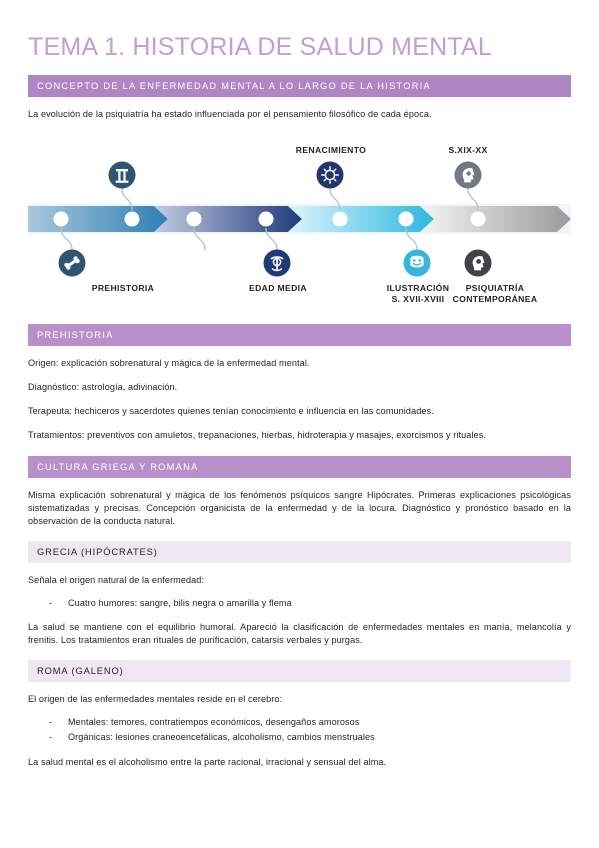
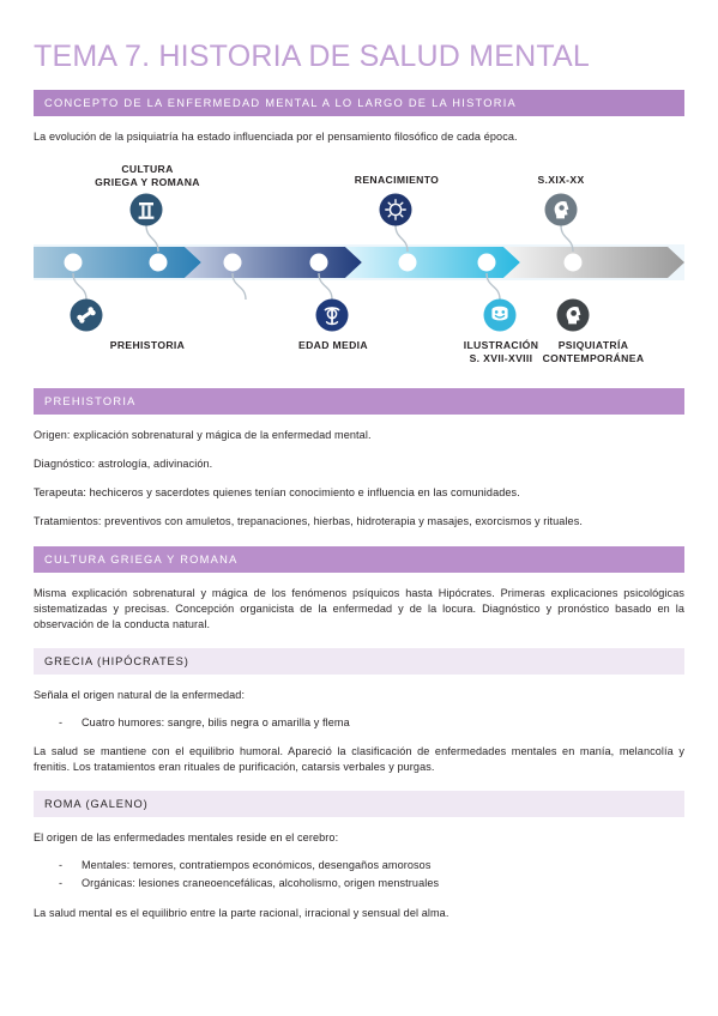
- TEMA 1. HISTORIA DE SALUD MENTAL
+ TEMA 7. HISTORIA DE SALUD MENTAL
  CONCEPTO DE LA ENFERMEDAD MENTAL A LO LARGO DE LA HISTORIA
  La evolución de la psiquiatría ha estado influenciada por el pensamiento filosófico de cada época.
  PREHISTORIA
+ CULTURA
+ GRIEGA Y ROMANA
  EDAD MEDIA
  RENACIMIENTO
  ILUSTRACIÓN
  S. XVII-XVIII
  S.XIX-XX
  PSIQUIATRÍA
  CONTEMPORÁNEA
  PREHISTORIA
  Origen: explicación sobrenatural y mágica de la enfermedad mental.
  Diagnóstico: astrología, adivinación.
  Terapeuta: hechiceros y sacerdotes quienes tenían conocimiento e influencia en las comunidades.
  Tratamientos: preventivos con amuletos, trepanaciones, hierbas, hidroterapia y masajes, exorcismos y rituales.
  CULTURA GRIEGA Y ROMANA
- Misma explicación sobrenatural y mágica de los fenómenos psíquicos sangre Hipócrates. Primeras explicaciones psicológicas sistematizadas y precisas. Concepción organicista de la enfermedad y de la locura. Diagnóstico y pronóstico basado en la observación de la conducta natural.
+ Misma explicación sobrenatural y mágica de los fenómenos psíquicos hasta Hipócrates. Primeras explicaciones psicológicas sistematizadas y precisas. Concepción organicista de la enfermedad y de la locura. Diagnóstico y pronóstico basado en la observación de la conducta natural.
  GRECIA (HIPÓCRATES)
  Señala el origen natural de la enfermedad:
  Cuatro humores: sangre, bilis negra o amarilla y flema
  La salud se mantiene con el equilibrio humoral. Apareció la clasificación de enfermedades mentales en manía, melancolía y frenitis. Los tratamientos eran rituales de purificación, catarsis verbales y purgas.
  ROMA (GALENO)
  El origen de las enfermedades mentales reside en el cerebro:
  Mentales: temores, contratiempos económicos, desengaños amorosos
- Orgánicas: lesiones craneoencefálicas, alcoholismo, cambios menstruales
+ Orgánicas: lesiones craneoencefálicas, alcoholismo, origen menstruales
- La salud mental es el alcoholismo entre la parte racional, irracional y sensual del alma.
+ La salud mental es el equilibrio entre la parte racional, irracional y sensual del alma.
